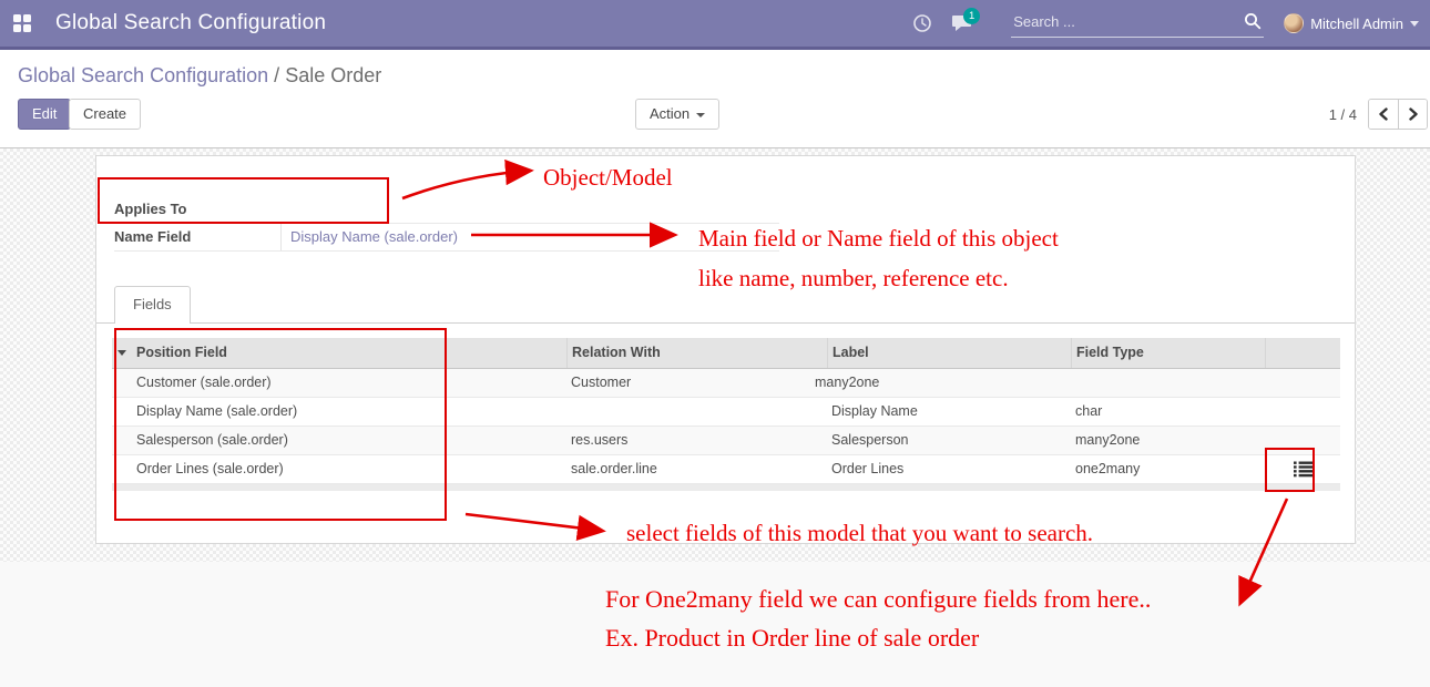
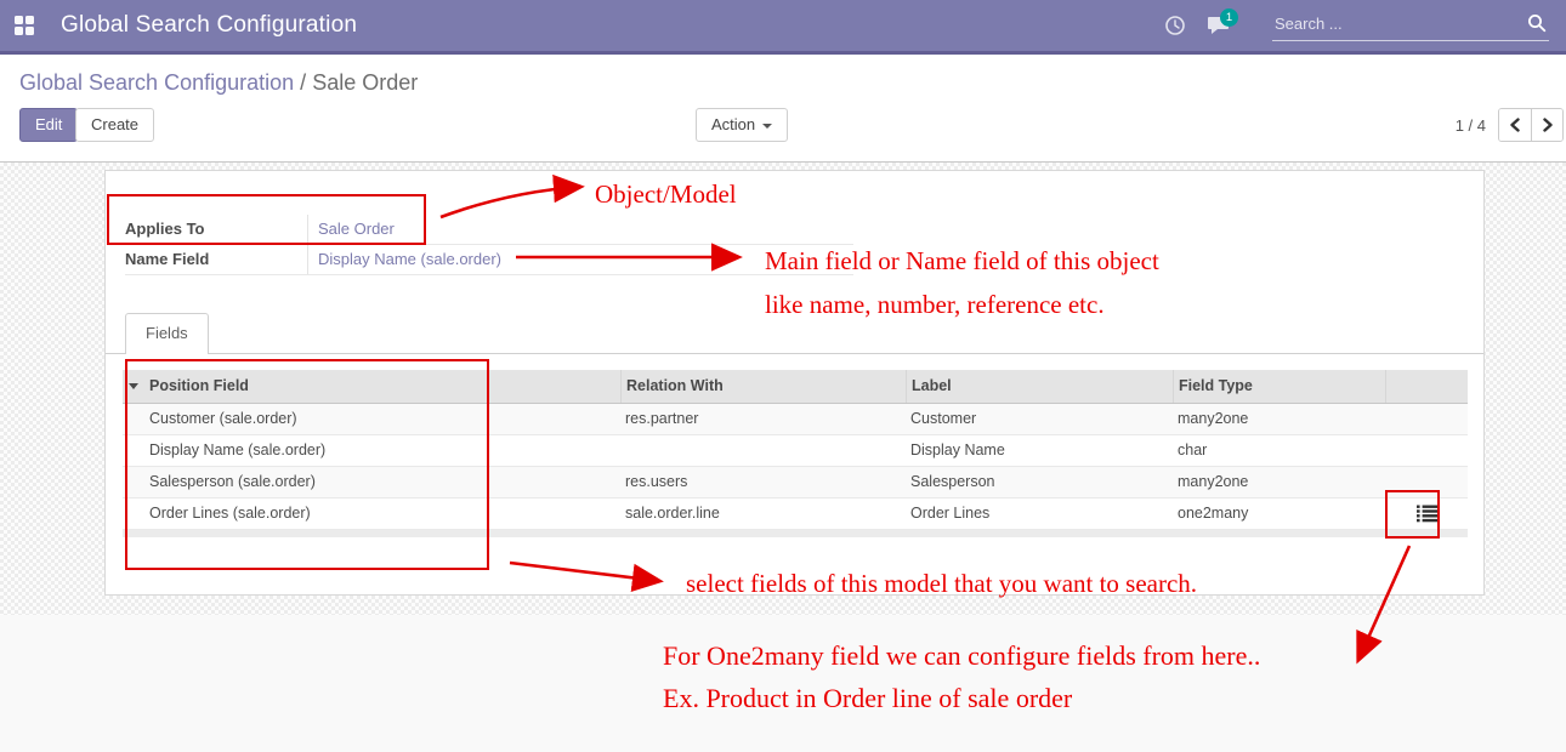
  Global Search Configuration
  1
  Search ...
- Mitchell Admin
  Global Search Configuration / Sale Order
  Edit
  Create
  Action
  1 / 4
  Applies To
+ Sale Order
  Name Field
  Display Name (sale.order)
  Fields
  Position Field
  Relation With
  Label
  Field Type
  Customer (sale.order)
+ res.partner
  Customer
  many2one
  Display Name (sale.order)
  Display Name
  char
  Salesperson (sale.order)
  res.users
  Salesperson
  many2one
  Order Lines (sale.order)
  sale.order.line
  Order Lines
  one2many
  Object/Model
  Main field or Name field of this object
  like name, number, reference etc.
  select fields of this model that you want to search.
  For One2many field we can configure fields from here..
  Ex. Product in Order line of sale order
